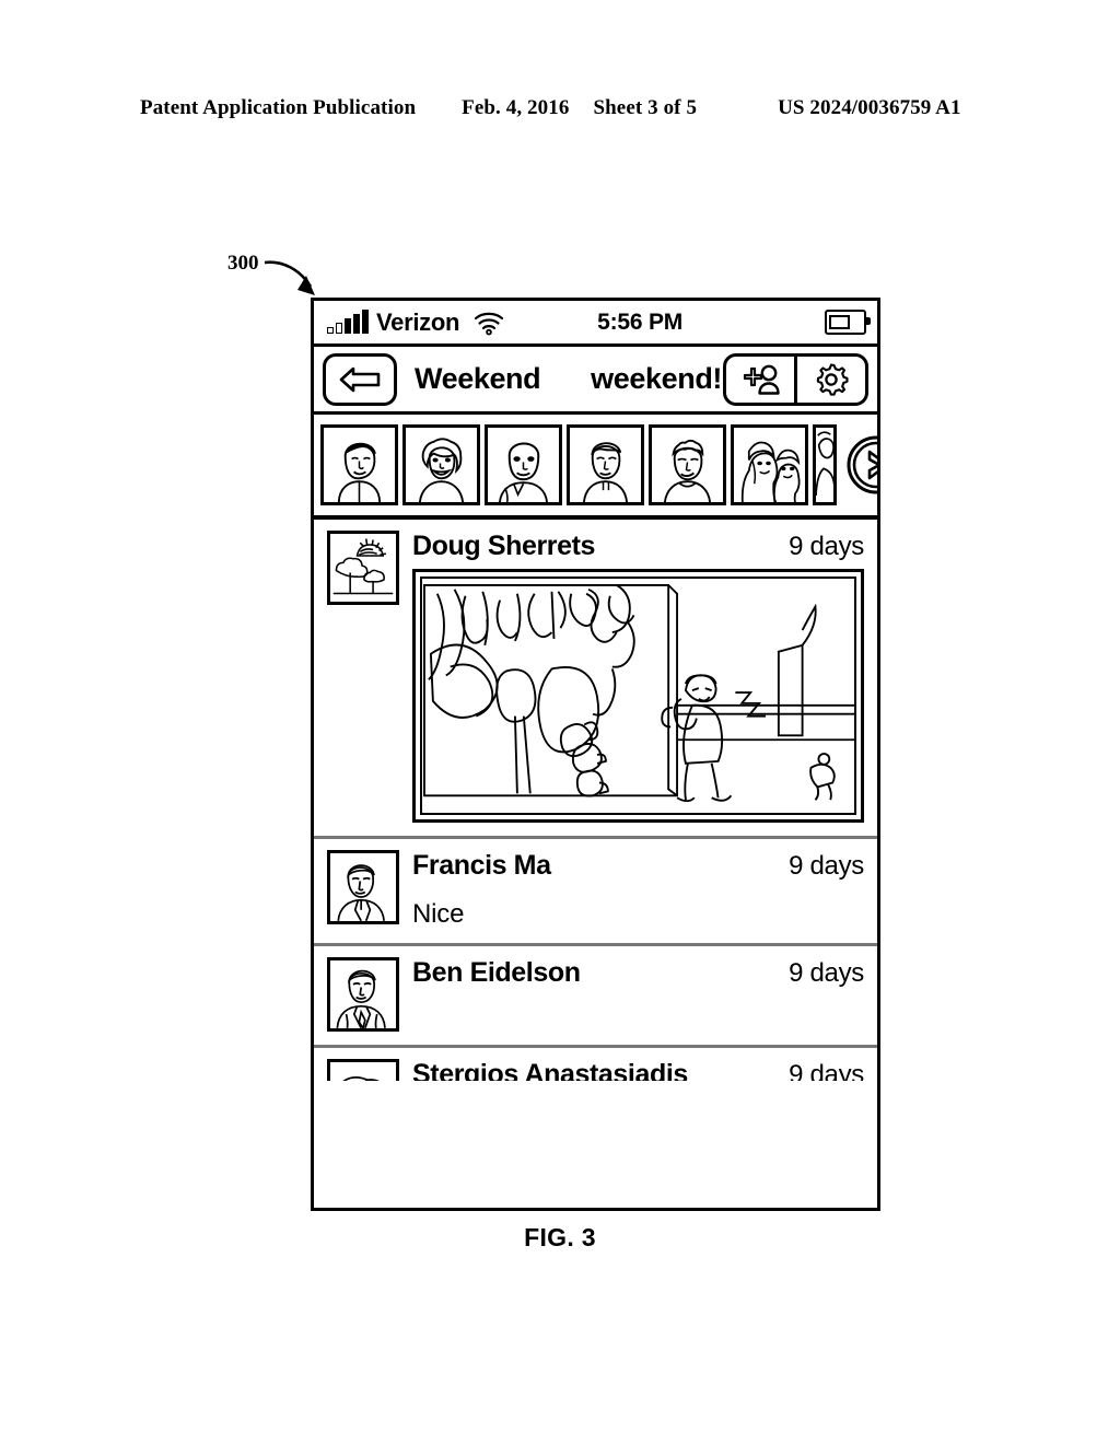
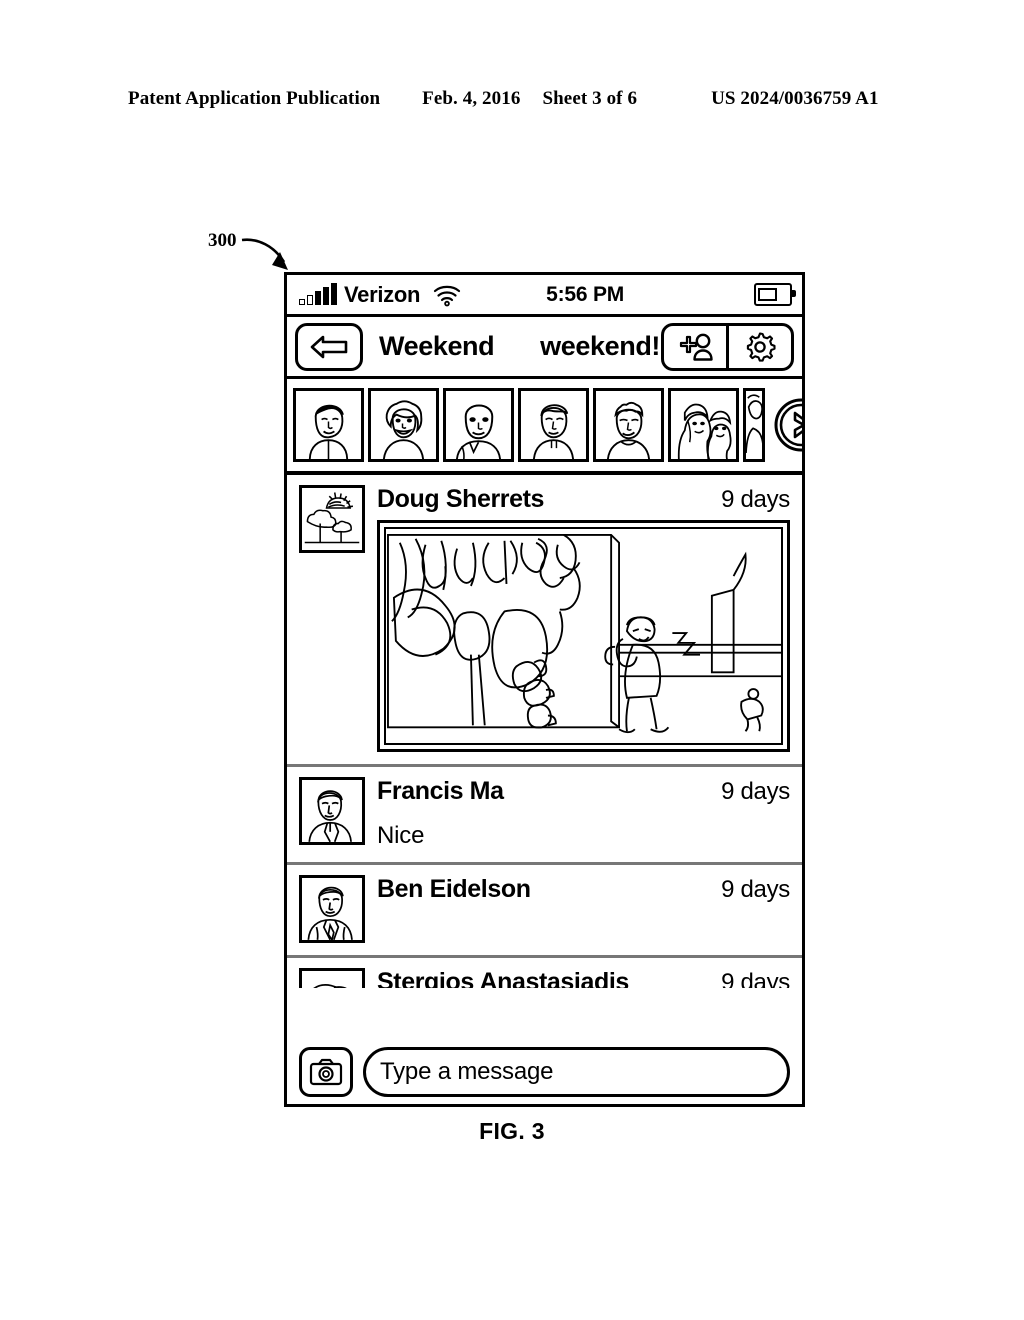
  Patent Application Publication
  Feb. 4, 2016
- Sheet 3 of 5
+ Sheet 3 of 6
  US 2024/0036759 A1
  300
  Verizon
  5:56 PM
  Weekend
  weekend!
  Doug Sherrets
  9 days
  Francis Ma
  9 days
  Nice
  Ben Eidelson
  9 days
  Stergios Anastasiadis
  9 days
+ Type a message
  FIG. 3
